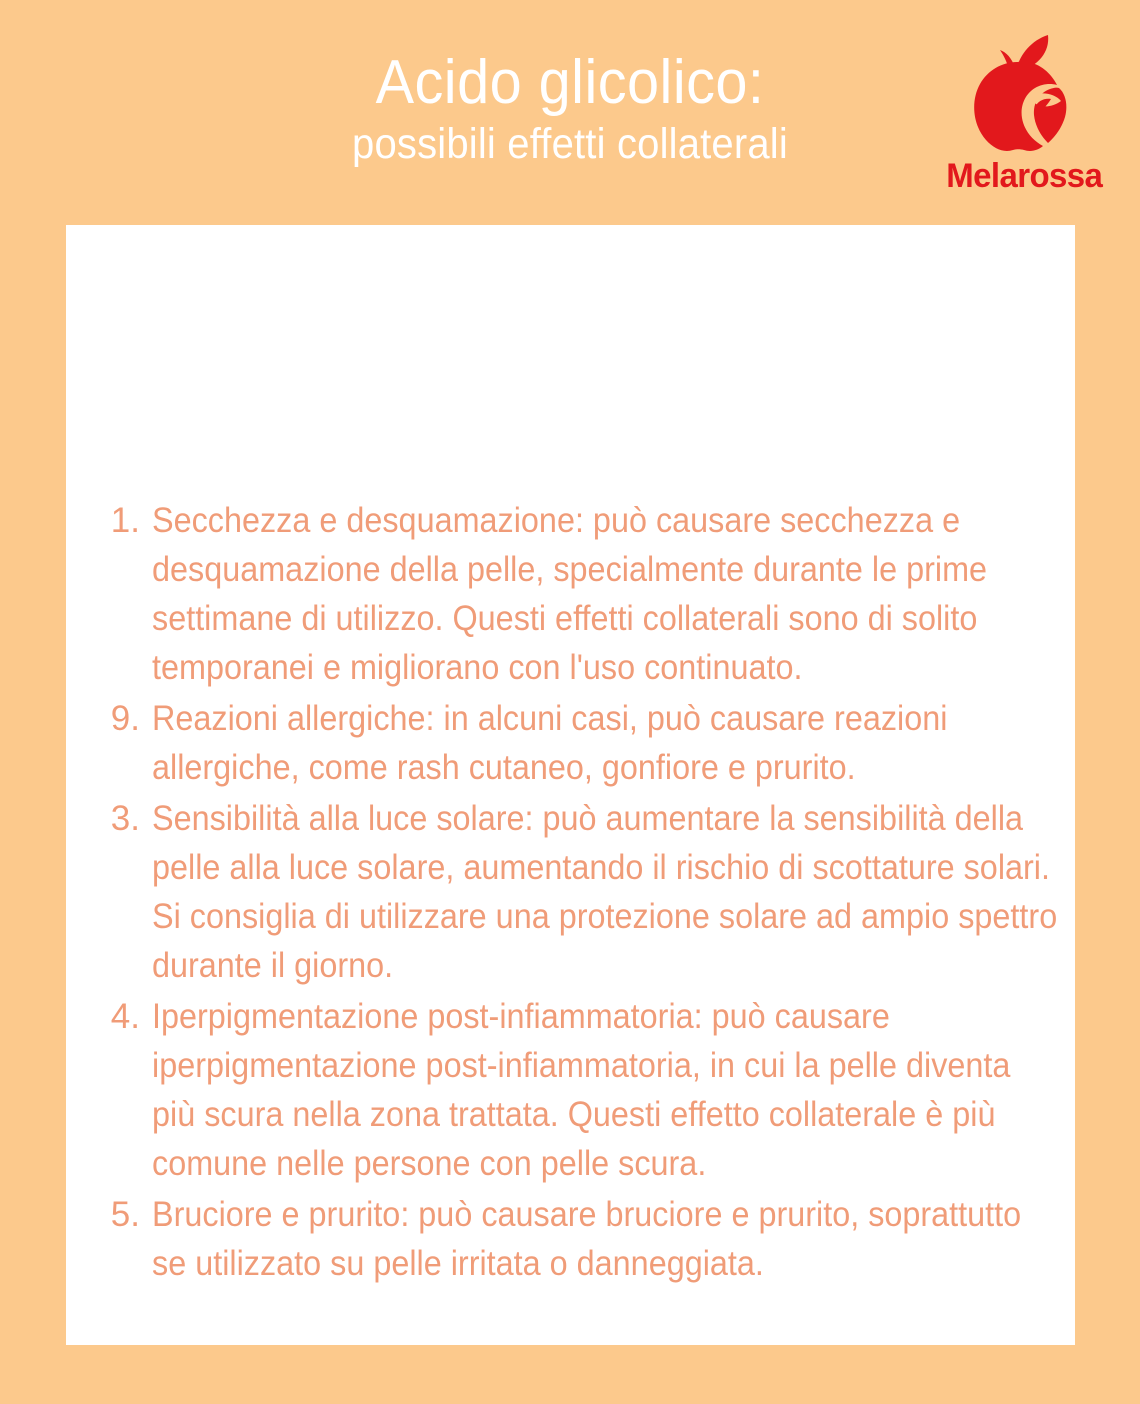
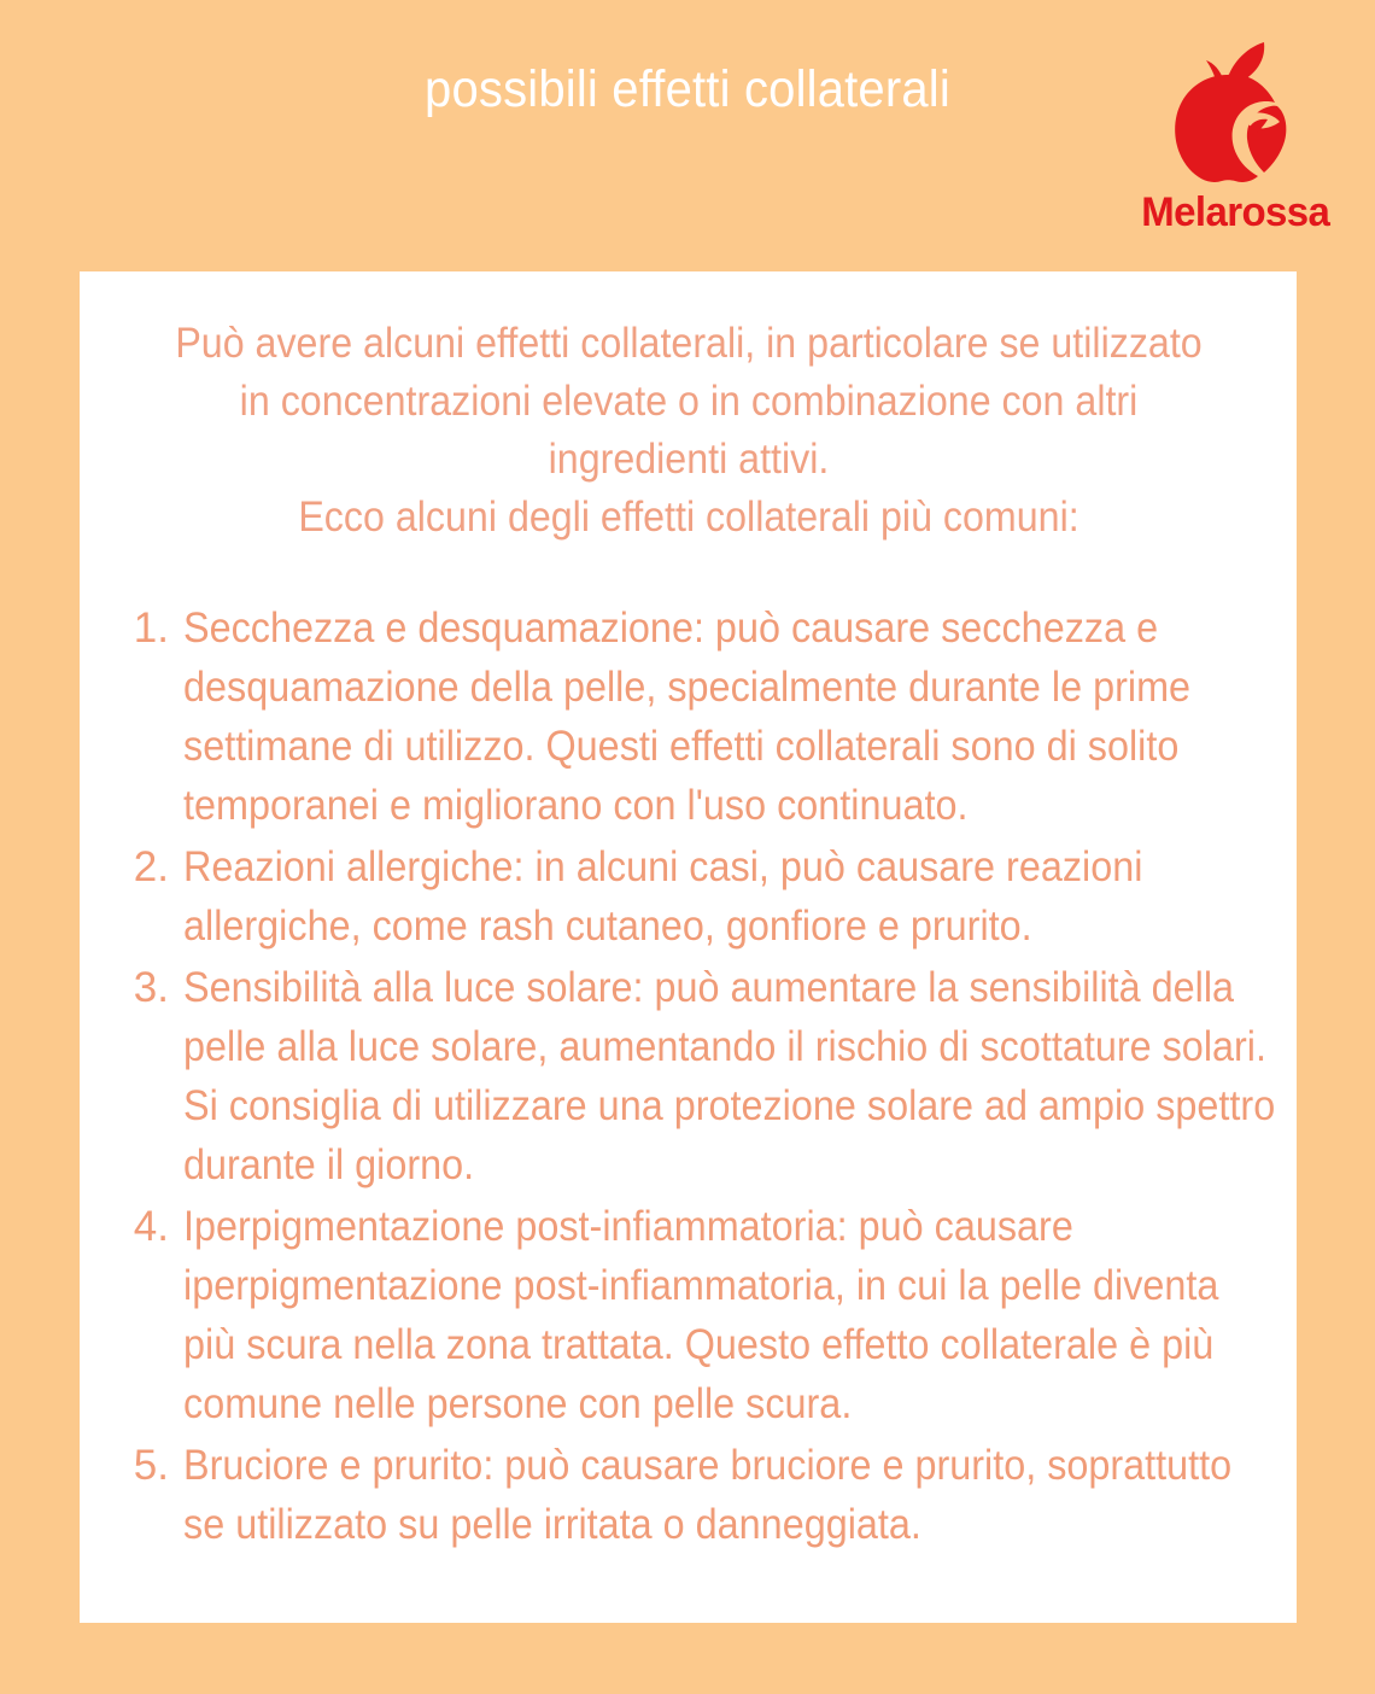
- Acido glicolico:
  possibili effetti collaterali
  Melarossa
+ Può avere alcuni effetti collaterali, in particolare se utilizzato in concentrazioni elevate o in combinazione con altri ingredienti attivi.
+ Ecco alcuni degli effetti collaterali più comuni:
  1.
  Secchezza e desquamazione: può causare secchezza e desquamazione della pelle, specialmente durante le prime settimane di utilizzo. Questi effetti collaterali sono di solito temporanei e migliorano con l'uso continuato.
- 9.
+ 2.
  Reazioni allergiche: in alcuni casi, può causare reazioni allergiche, come rash cutaneo, gonfiore e prurito.
  3.
  Sensibilità alla luce solare: può aumentare la sensibilità della pelle alla luce solare, aumentando il rischio di scottature solari. Si consiglia di utilizzare una protezione solare ad ampio spettro durante il giorno.
  4.
- Iperpigmentazione post-infiammatoria: può causare iperpigmentazione post-infiammatoria, in cui la pelle diventa più scura nella zona trattata. Questi effetto collaterale è più comune nelle persone con pelle scura.
+ Iperpigmentazione post-infiammatoria: può causare iperpigmentazione post-infiammatoria, in cui la pelle diventa più scura nella zona trattata. Questo effetto collaterale è più comune nelle persone con pelle scura.
  5.
  Bruciore e prurito: può causare bruciore e prurito, soprattutto se utilizzato su pelle irritata o danneggiata.
